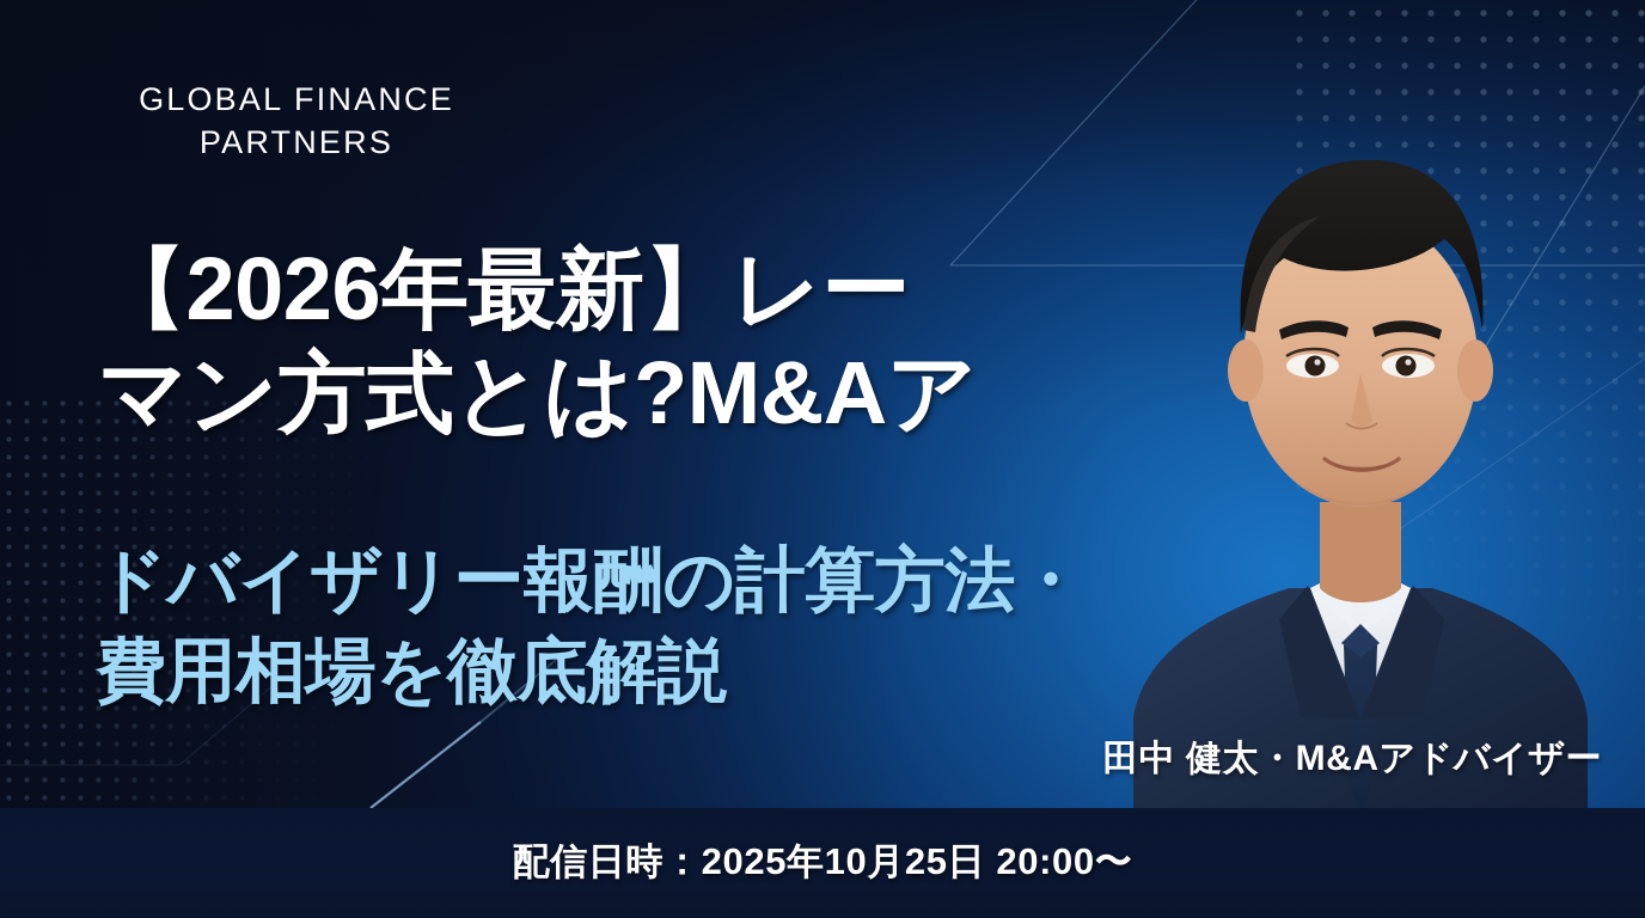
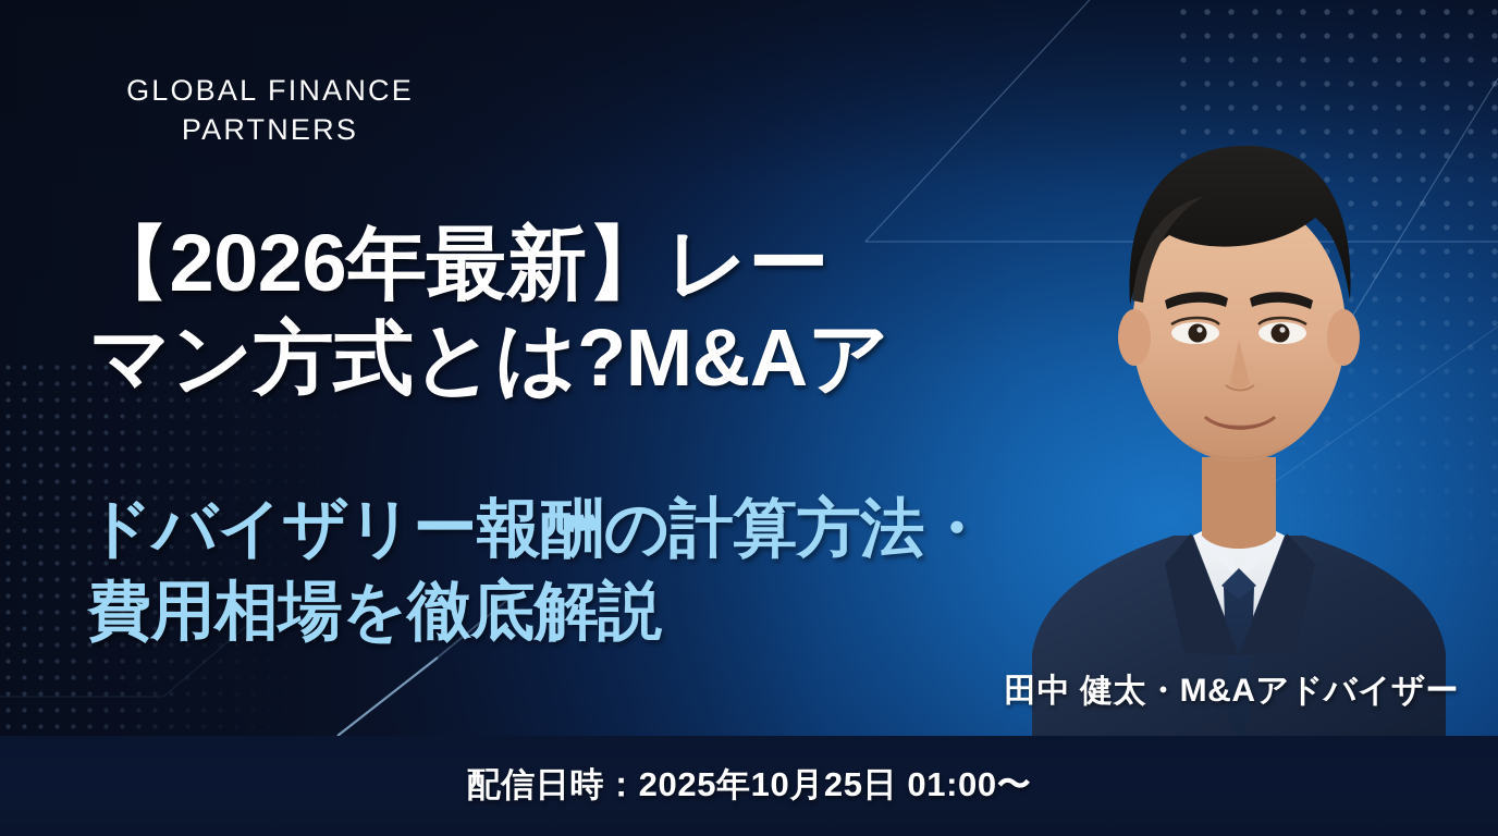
  GLOBAL FINANCE
  PARTNERS
  【2026年最新】レー
  マン方式とは?M&Aア
  ドバイザリー報酬の計算方法・
  費用相場を徹底解説
  田中 健太・M&Aアドバイザー
- 配信日時：2025年10月25日 20:00〜
+ 配信日時：2025年10月25日 01:00〜
